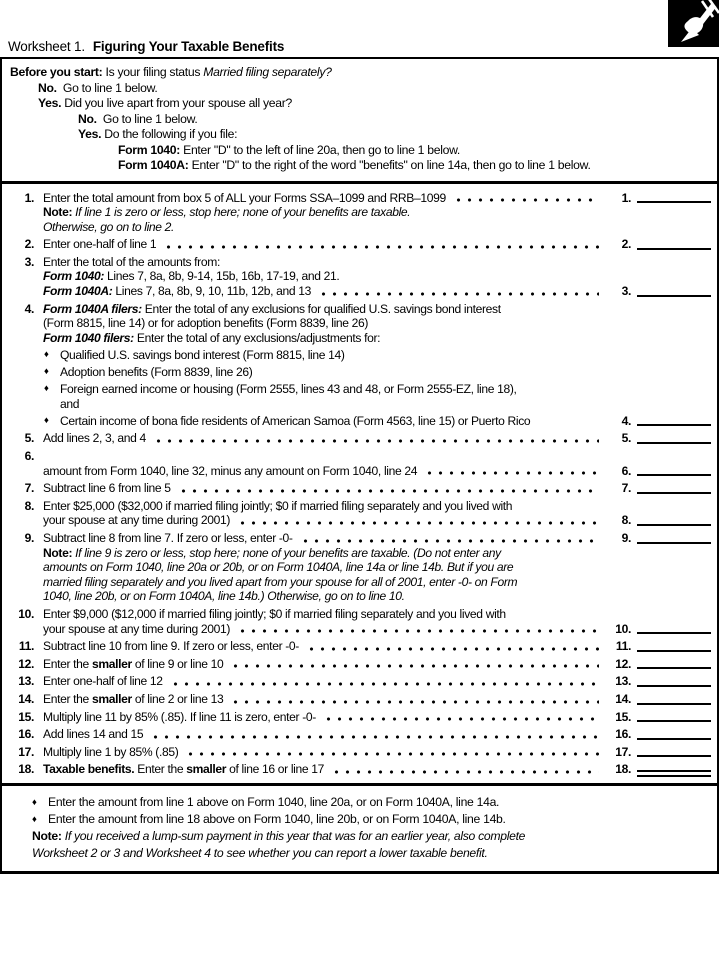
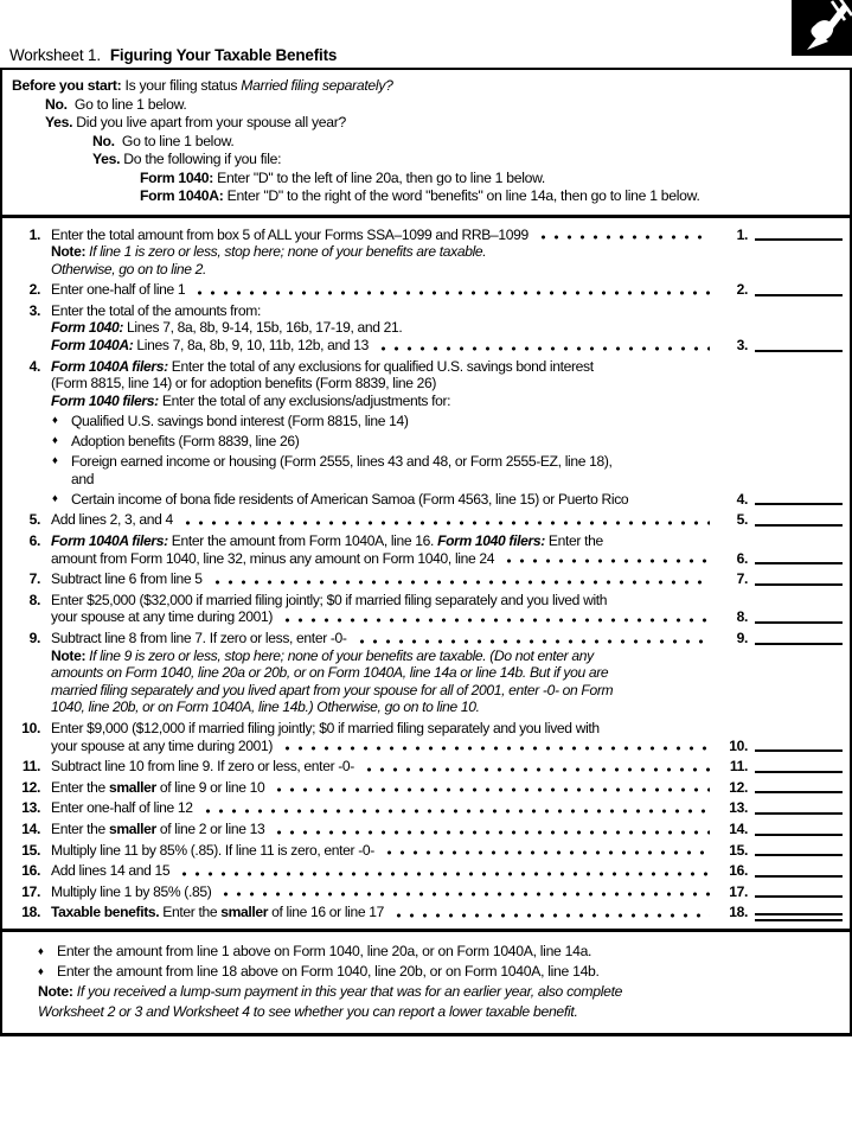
  Worksheet 1. Figuring Your Taxable Benefits
  Before you start: Is your filing status Married filing separately?
  No. Go to line 1 below.
  Yes. Did you live apart from your spouse all year?
  No. Go to line 1 below.
  Yes. Do the following if you file:
  Form 1040: Enter "D" to the left of line 20a, then go to line 1 below.
  Form 1040A: Enter "D" to the right of the word "benefits" on line 14a, then go to line 1 below.
  1.
  Enter the total amount from box 5 of ALL your Forms SSA–1099 and RRB–1099
  1.
  Note: If line 1 is zero or less, stop here; none of your benefits are taxable.
  Otherwise, go on to line 2.
  2.
  Enter one-half of line 1
  2.
  3.
  Enter the total of the amounts from:
  Form 1040: Lines 7, 8a, 8b, 9-14, 15b, 16b, 17-19, and 21.
  Form 1040A: Lines 7, 8a, 8b, 9, 10, 11b, 12b, and 13
  3.
  4.
  Form 1040A filers: Enter the total of any exclusions for qualified U.S. savings bond interest
  (Form 8815, line 14) or for adoption benefits (Form 8839, line 26)
  Form 1040 filers: Enter the total of any exclusions/adjustments for:
  ♦
  Qualified U.S. savings bond interest (Form 8815, line 14)
  ♦
  Adoption benefits (Form 8839, line 26)
  ♦
  Foreign earned income or housing (Form 2555, lines 43 and 48, or Form 2555-EZ, line 18),
  and
  ♦
  Certain income of bona fide residents of American Samoa (Form 4563, line 15) or Puerto Rico
  4.
  5.
  Add lines 2, 3, and 4
  5.
  6.
+ Form 1040A filers: Enter the amount from Form 1040A, line 16. Form 1040 filers: Enter the
  amount from Form 1040, line 32, minus any amount on Form 1040, line 24
  6.
  7.
  Subtract line 6 from line 5
  7.
  8.
  Enter $25,000 ($32,000 if married filing jointly; $0 if married filing separately and you lived with
  your spouse at any time during 2001)
  8.
  9.
  Subtract line 8 from line 7. If zero or less, enter -0-
  9.
  Note: If line 9 is zero or less, stop here; none of your benefits are taxable. (Do not enter any
  amounts on Form 1040, line 20a or 20b, or on Form 1040A, line 14a or line 14b. But if you are
  married filing separately and you lived apart from your spouse for all of 2001, enter -0- on Form
  1040, line 20b, or on Form 1040A, line 14b.) Otherwise, go on to line 10.
  10.
  Enter $9,000 ($12,000 if married filing jointly; $0 if married filing separately and you lived with
  your spouse at any time during 2001)
  10.
  11.
  Subtract line 10 from line 9. If zero or less, enter -0-
  11.
  12.
  Enter the smaller of line 9 or line 10
  12.
  13.
  Enter one-half of line 12
  13.
  14.
  Enter the smaller of line 2 or line 13
  14.
  15.
  Multiply line 11 by 85% (.85). If line 11 is zero, enter -0-
  15.
  16.
  Add lines 14 and 15
  16.
  17.
  Multiply line 1 by 85% (.85)
  17.
  18.
  Taxable benefits. Enter the smaller of line 16 or line 17
  18.
  ♦
  Enter the amount from line 1 above on Form 1040, line 20a, or on Form 1040A, line 14a.
  ♦
  Enter the amount from line 18 above on Form 1040, line 20b, or on Form 1040A, line 14b.
  Note: If you received a lump-sum payment in this year that was for an earlier year, also complete
  Worksheet 2 or 3 and Worksheet 4 to see whether you can report a lower taxable benefit.
